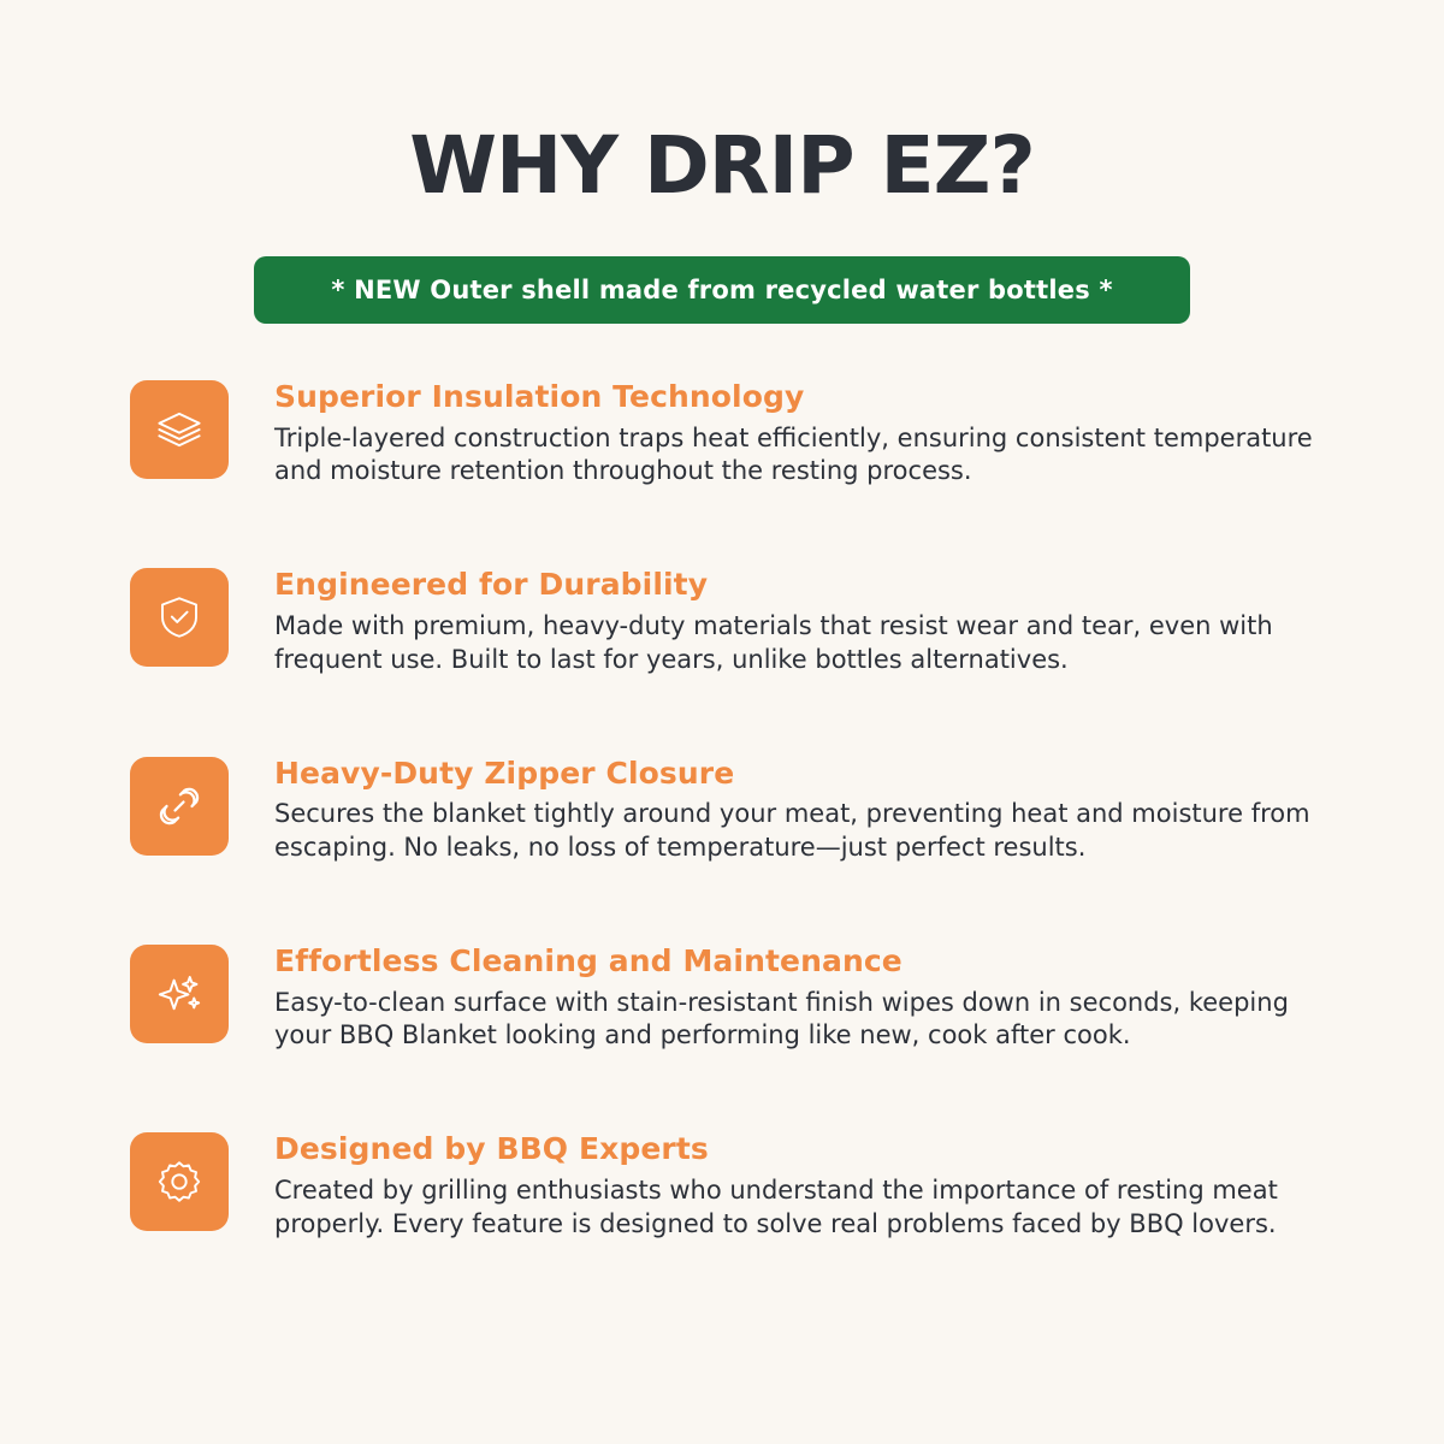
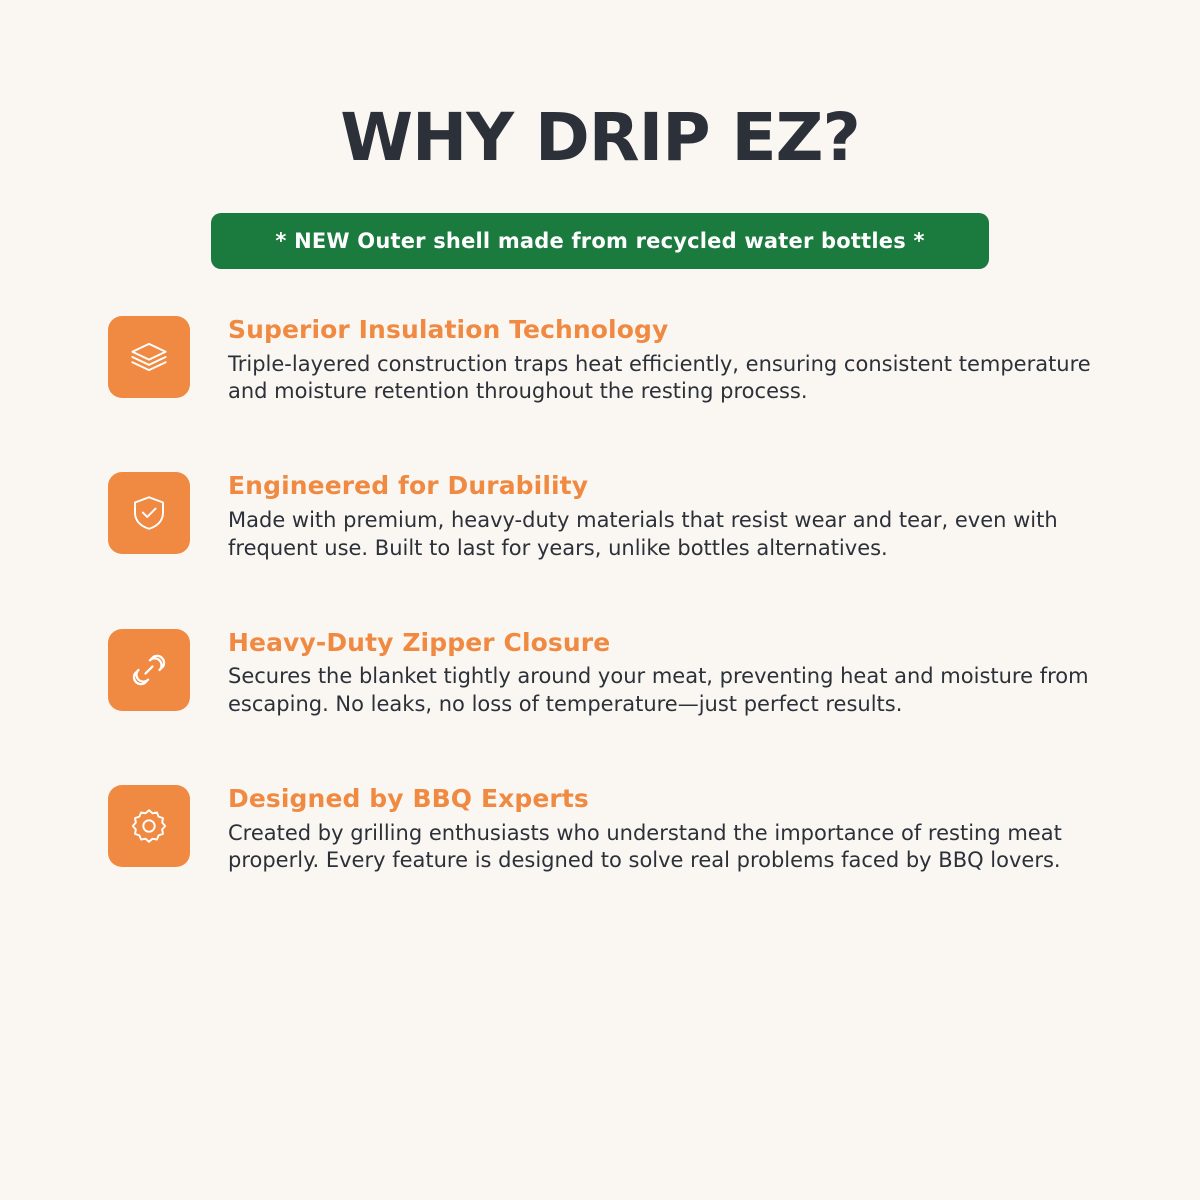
  WHY DRIP EZ?
  * NEW Outer shell made from recycled water bottles *
  Superior Insulation Technology
  Triple-layered construction traps heat efficiently, ensuring consistent temperature and moisture retention throughout the resting process.
  Engineered for Durability
  Made with premium, heavy-duty materials that resist wear and tear, even with frequent use. Built to last for years, unlike bottles alternatives.
  Heavy-Duty Zipper Closure
  Secures the blanket tightly around your meat, preventing heat and moisture from escaping. No leaks, no loss of temperature—just perfect results.
- Effortless Cleaning and Maintenance
- Easy-to-clean surface with stain-resistant finish wipes down in seconds, keeping your BBQ Blanket looking and performing like new, cook after cook.
  Designed by BBQ Experts
  Created by grilling enthusiasts who understand the importance of resting meat properly. Every feature is designed to solve real problems faced by BBQ lovers.
